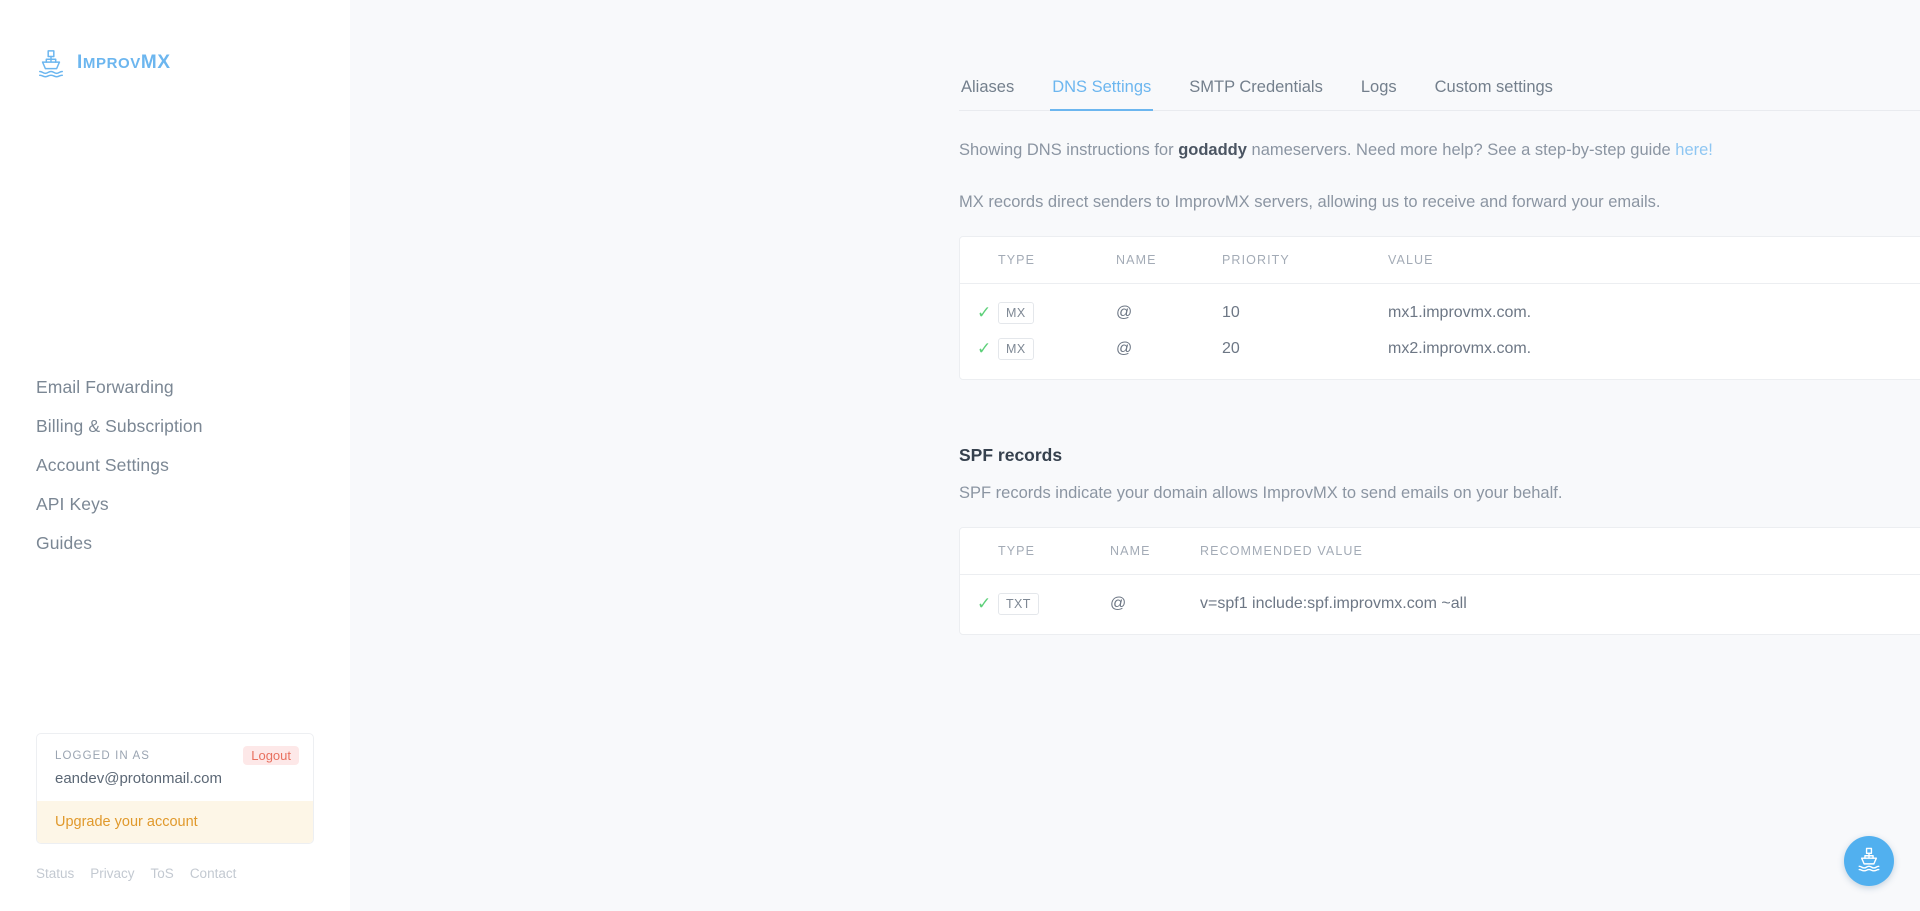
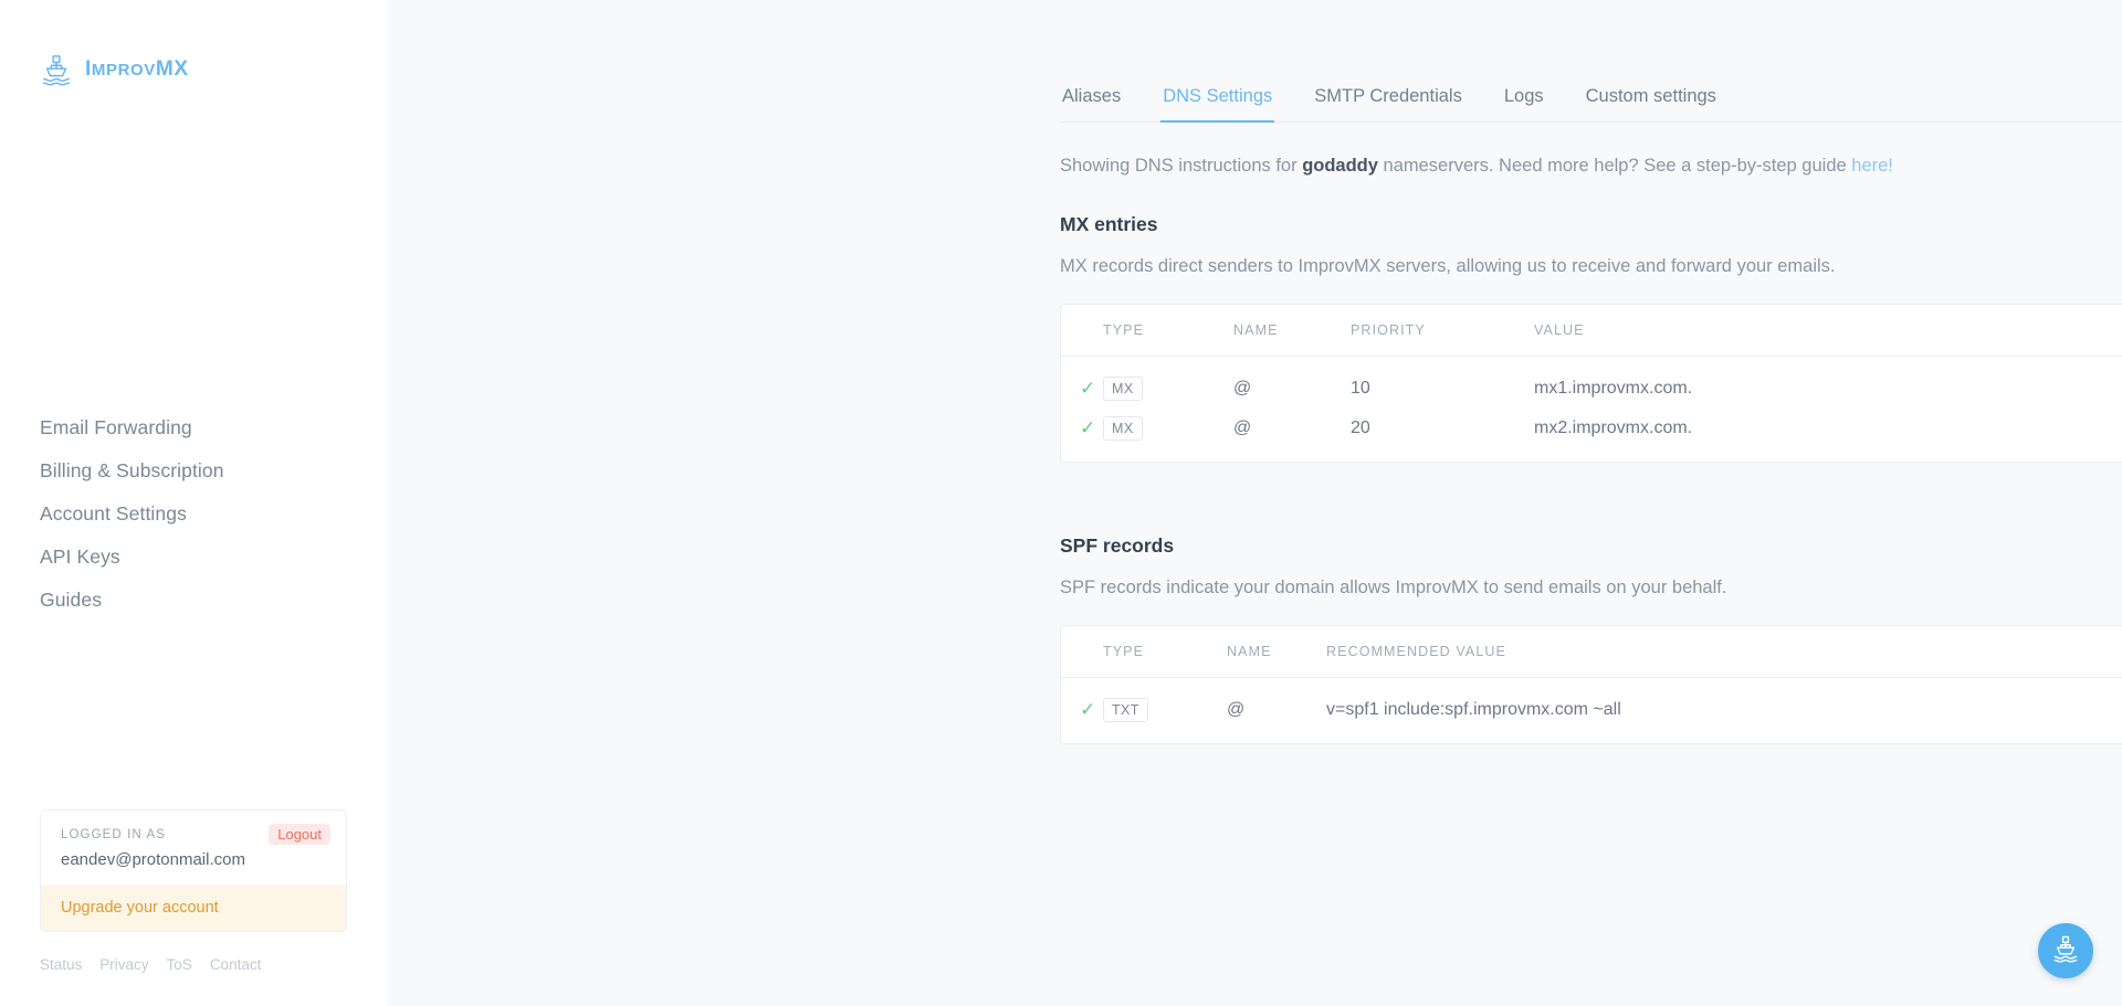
  IMPROVMX
  Email Forwarding
  Billing & Subscription
  Account Settings
  API Keys
  Guides
  LOGGED IN AS
  eandev@protonmail.com
  Logout
  Upgrade your account
  Status
  Privacy
  ToS
  Contact
  Aliases
  DNS Settings
  SMTP Credentials
  Logs
  Custom settings
  Showing DNS instructions for godaddy nameservers. Need more help? See a step-by-step guide here!
+ MX entries
  MX records direct senders to ImprovMX servers, allowing us to receive and forward your emails.
  TYPE
  NAME
  PRIORITY
  VALUE
  ✓
  MX
  @
  10
  mx1.improvmx.com.
  ✓
  MX
  @
  20
  mx2.improvmx.com.
  SPF records
  SPF records indicate your domain allows ImprovMX to send emails on your behalf.
  TYPE
  NAME
  RECOMMENDED VALUE
  ✓
  TXT
  @
  v=spf1 include:spf.improvmx.com ~all
